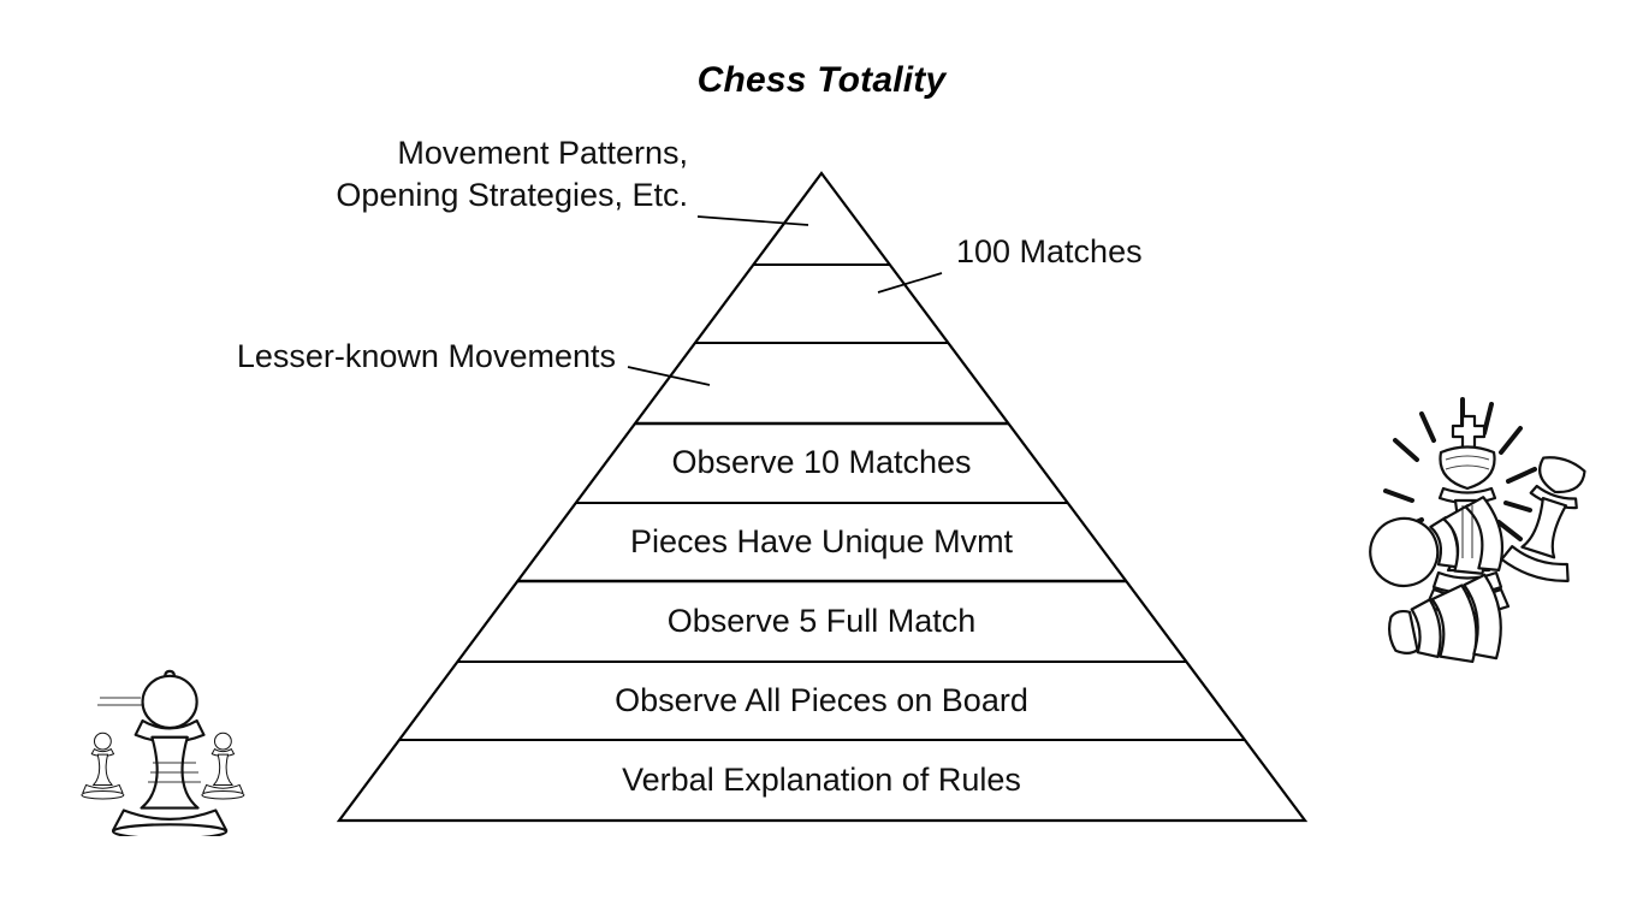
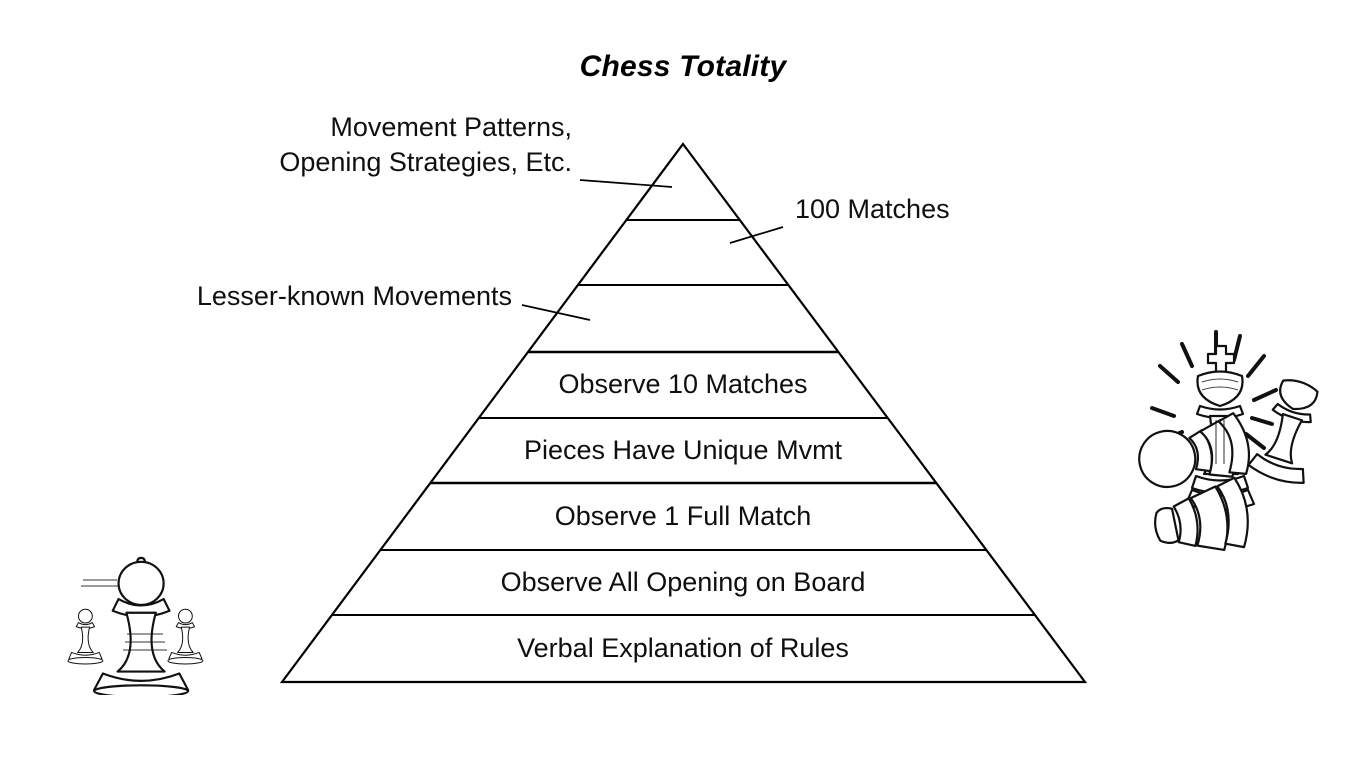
  Chess Totality
  Observe 10 Matches
  Pieces Have Unique Mvmt
- Observe 5 Full Match
+ Observe 1 Full Match
- Observe All Pieces on Board
+ Observe All Opening on Board
  Verbal Explanation of Rules
  Movement Patterns,
  Opening Strategies, Etc.
  Lesser-known Movements
  100 Matches
